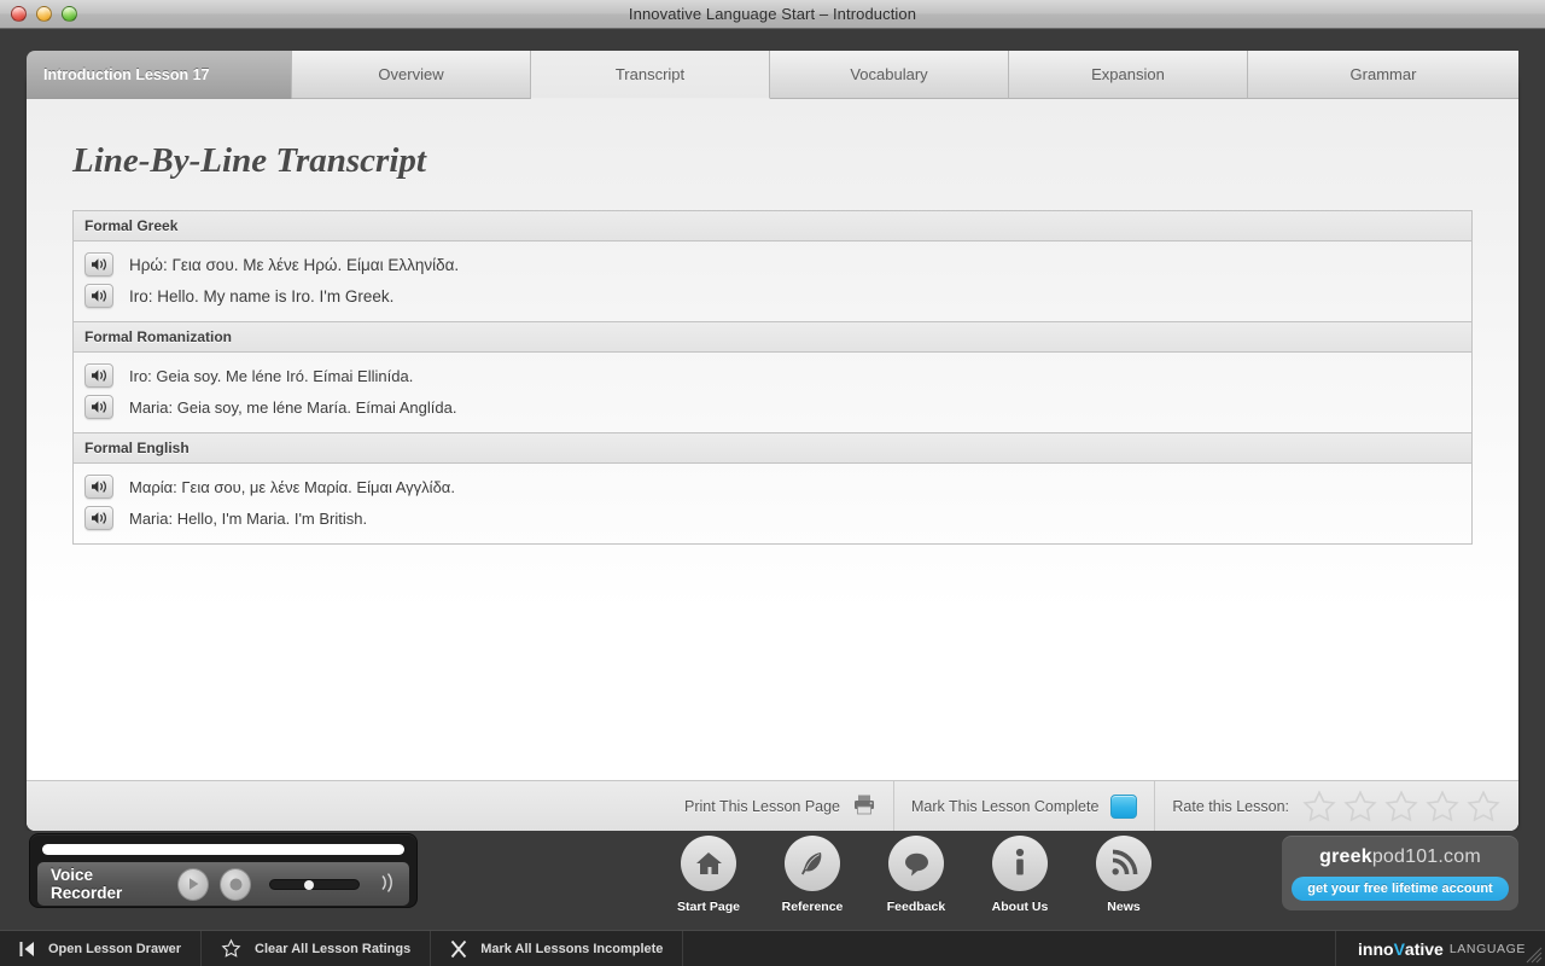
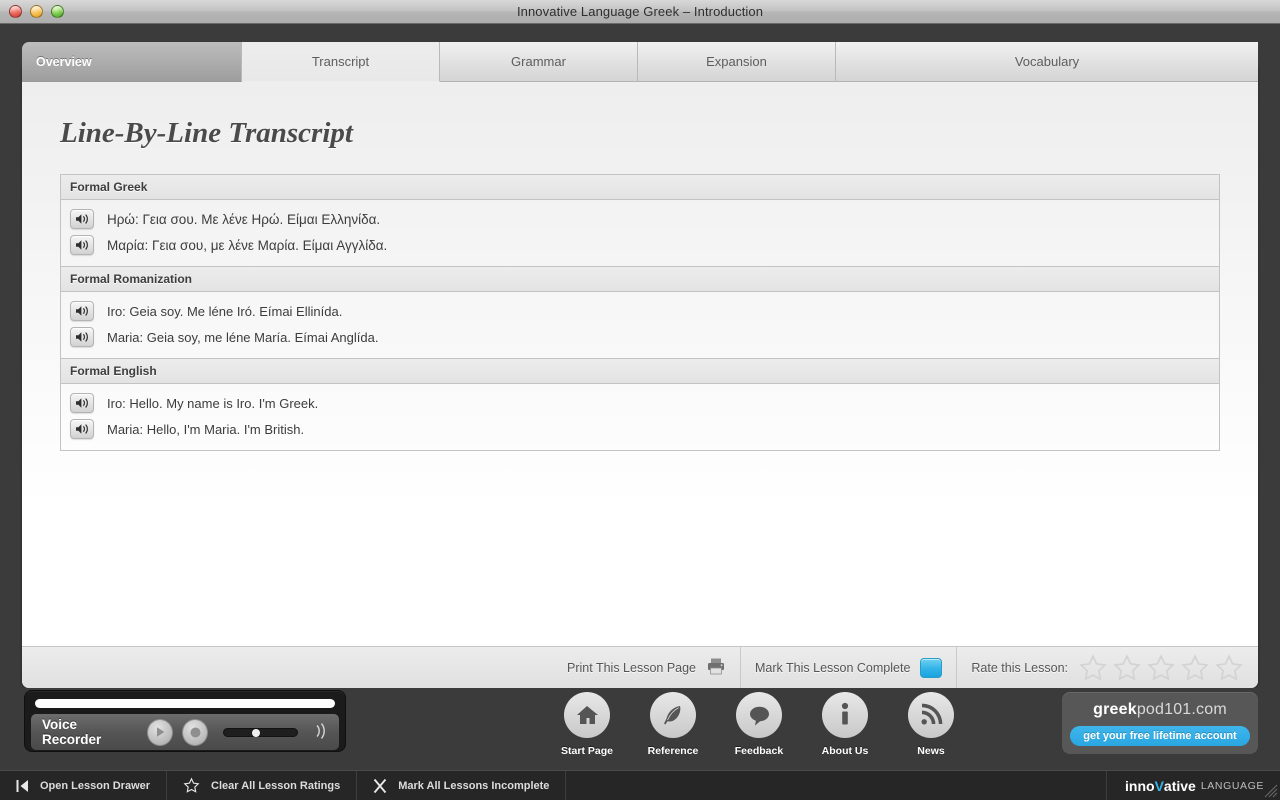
- Innovative Language Start – Introduction
+ Innovative Language Greek – Introduction
- Introduction Lesson 17
  Overview
  Transcript
- Vocabulary
+ Grammar
  Expansion
- Grammar
+ Vocabulary
  Line-By-Line Transcript
  Formal Greek
  Ηρώ: Γεια σου. Με λένε Ηρώ. Είμαι Ελληνίδα.
- Iro: Hello. My name is Iro. I'm Greek.
+ Μαρία: Γεια σου, με λένε Μαρία. Είμαι Αγγλίδα.
  Formal Romanization
  Iro: Geia soy. Me léne Iró. Eímai Ellinída.
  Maria: Geia soy, me léne María. Eímai Anglída.
  Formal English
- Μαρία: Γεια σου, με λένε Μαρία. Είμαι Αγγλίδα.
+ Iro: Hello. My name is Iro. I'm Greek.
  Maria: Hello, I'm Maria. I'm British.
  Print This Lesson Page
  Mark This Lesson Complete
  Rate this Lesson:
  Voice Recorder
  Start Page
  Reference
  Feedback
  About Us
  News
  greekpod101.com
  get your free lifetime account
  Open Lesson Drawer
  Clear All Lesson Ratings
  Mark All Lessons Incomplete
  inno
  V
  ative
  LANGUAGE
